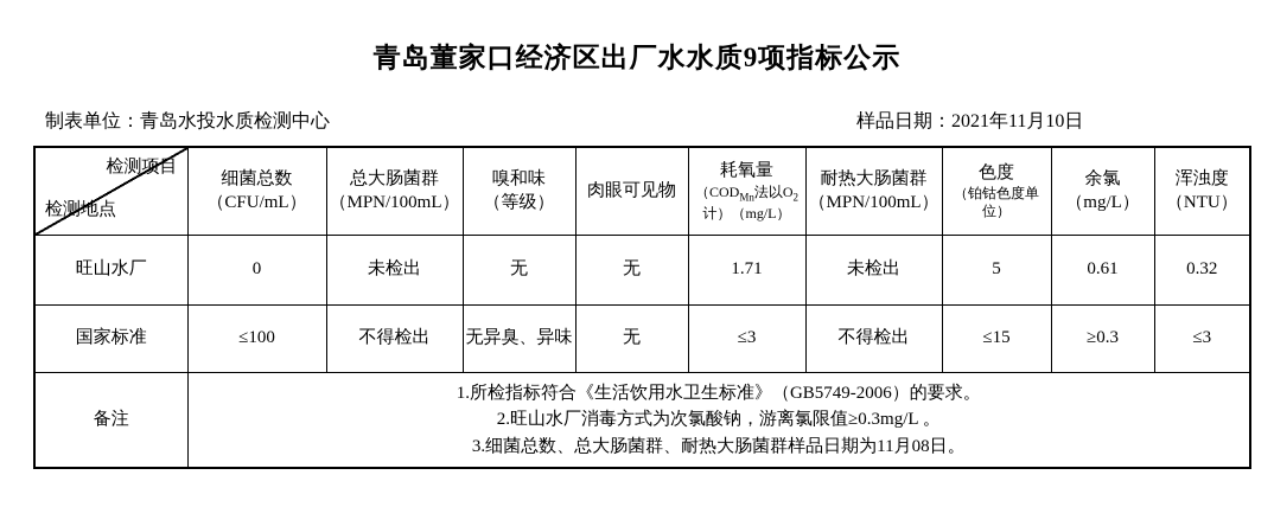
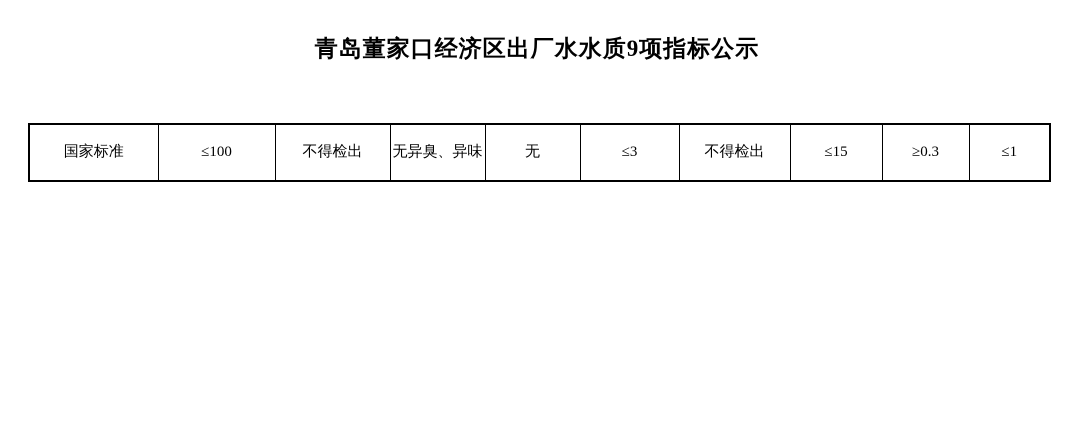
  青岛董家口经济区出厂水水质9项指标公示
- 制表单位：青岛水投水质检测中心
- 样品日期：2021年11月10日
- 检测项目 检测地点	细菌总数 （CFU/mL）	总大肠菌群 （MPN/100mL）	嗅和味 （等级）	肉眼可见物	耗氧量 （CODMn法以O2计）（mg/L）	耐热大肠菌群 （MPN/100mL）	色度 （铂钴色度单位）	余氯 （mg/L）	浑浊度 （NTU）
- 旺山水厂	0	未检出	无	无	1.71	未检出	5	0.61	0.32
- 国家标准	≤100	不得检出	无异臭、异味	无	≤3	不得检出	≤15	≥0.3	≤3
+ 国家标准	≤100	不得检出	无异臭、异味	无	≤3	不得检出	≤15	≥0.3	≤1
- 备注	1.所检指标符合《生活饮用水卫生标准》（GB5749-2006）的要求。 2.旺山水厂消毒方式为次氯酸钠，游离氯限值≥0.3mg/L 。 3.细菌总数、总大肠菌群、耐热大肠菌群样品日期为11月08日。
